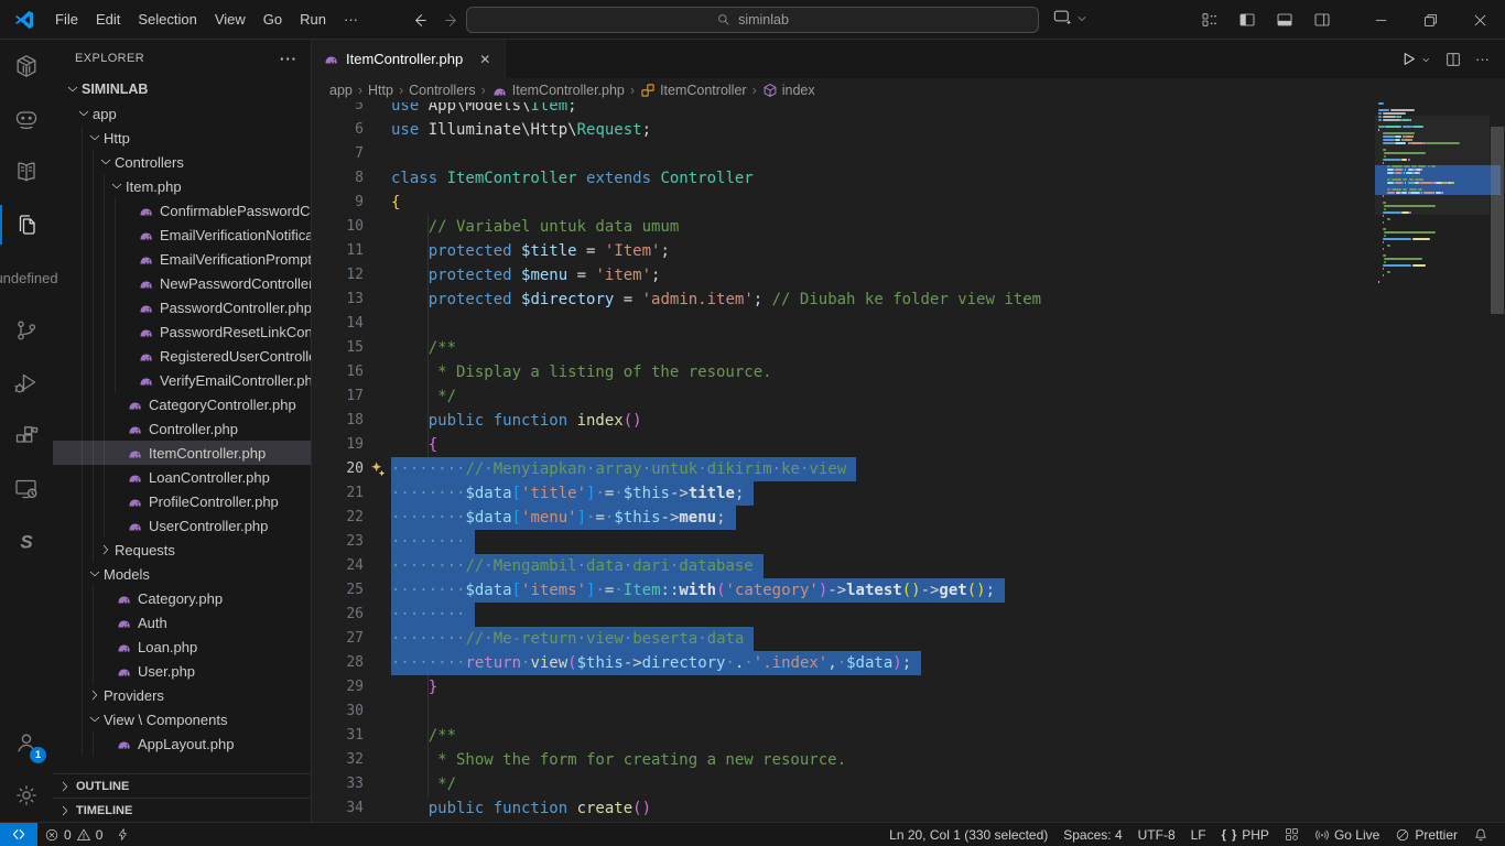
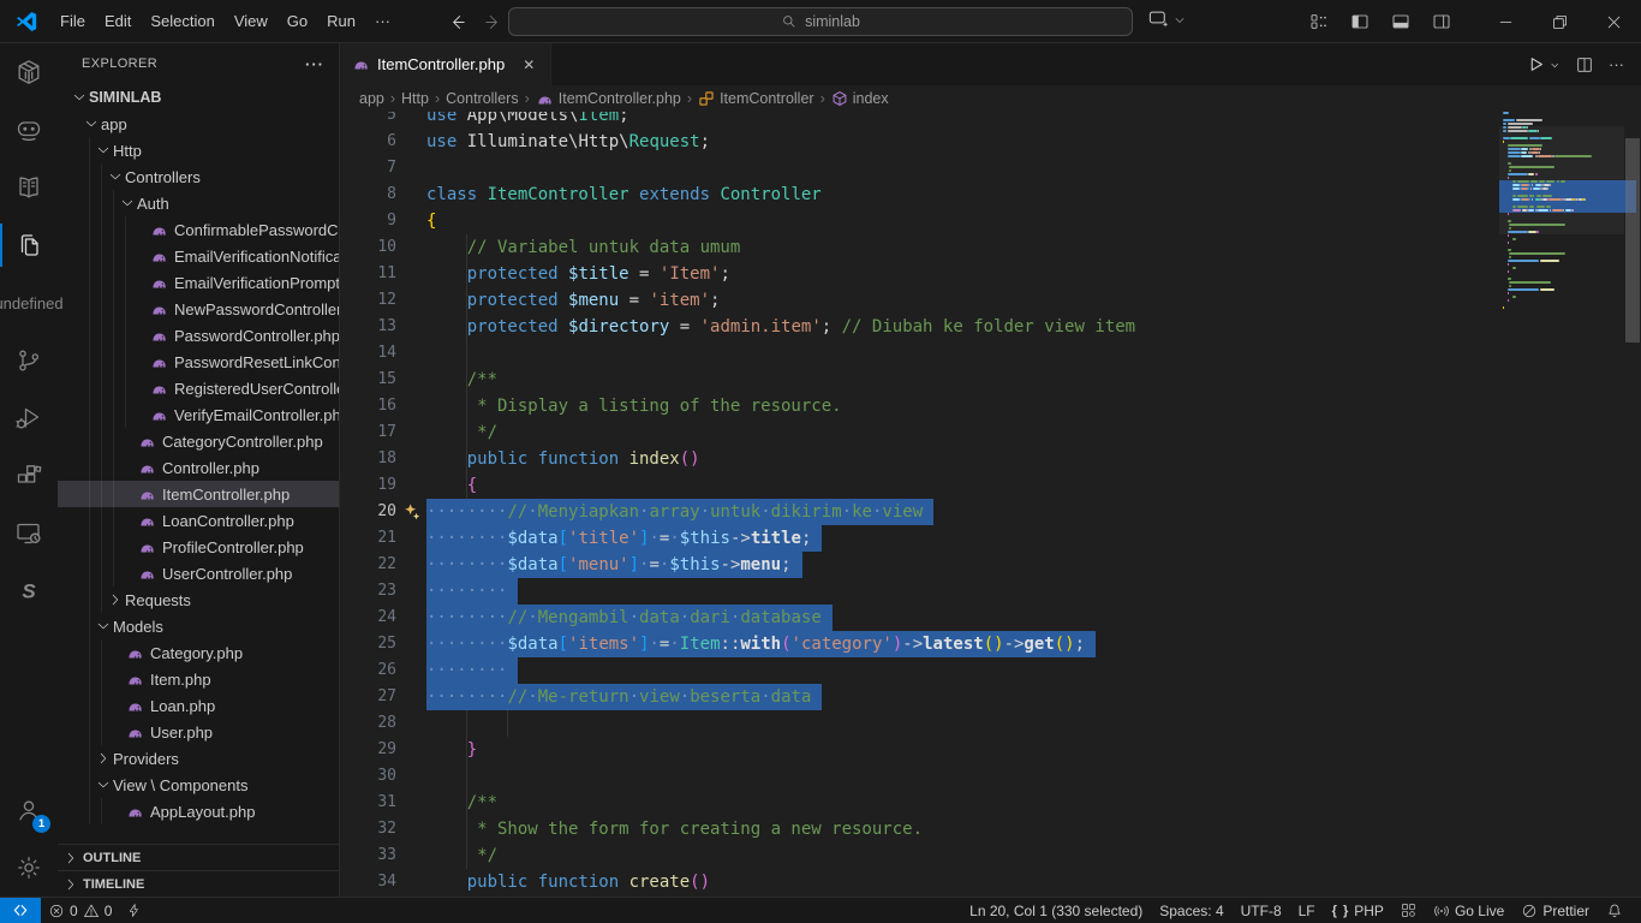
  File
  Edit
  Selection
  View
  Go
  Run
  ···
  siminlab
  ndefined
  S
  1
  EXPLORER
  ···
  SIMINLAB
  app
  Http
  Controllers
- Item.php
+ Auth
  ConfirmablePasswordC
  EmailVerificationNotifica
  EmailVerificationPrompt
  NewPasswordController
  PasswordController.php
  PasswordResetLinkCon
  RegisteredUserControll
  VerifyEmailController.ph
  CategoryController.php
  Controller.php
  ItemController.php
  LoanController.php
  ProfileController.php
  UserController.php
  Requests
  Models
  Category.php
- Auth
+ Item.php
  Loan.php
  User.php
  Providers
  View \ Components
  AppLayout.php
  OUTLINE
  TIMELINE
  ItemController.php
  ✕
  ···
  app
  ›
  Http
  ›
  Controllers
  ›
  ItemController.php
  ›
  ItemController
  ›
  index
  5
  use App\Models\Item;
  6
  use Illuminate\Http\Request;
  7
  8
  class ItemController extends Controller
  9
  {
  10
  // Variabel untuk data umum
  11
  protected $title = 'Item';
  12
  protected $menu = 'item';
  13
  protected $directory = 'admin.item'; // Diubah ke folder view item
  14
  15
  /**
  16
  * Display a listing of the resource.
  17
  */
  18
  public function index()
  19
  {
  20
  ········//·Menyiapkan·array·untuk·dikirim·ke·view
  21
  ········$data['title']·=·$this->title;
  22
  ········$data['menu']·=·$this->menu;
  23
  ········
  24
  ········//·Mengambil·data·dari·database
  25
  ········$data['items']·=·Item::with('category')->latest()->get();
  26
  ········
  27
  ········//·Me-return·view·beserta·data
  28
- ········return·view($this->directory·.·'.index',·$data);
  29
  }
  30
  31
  /**
  32
  * Show the form for creating a new resource.
  33
  */
  34
  public function create()
  0
  0
  Ln 20, Col 1 (330 selected)
  Spaces: 4
  UTF-8
  LF
  { }
  PHP
  Go Live
  Prettier
